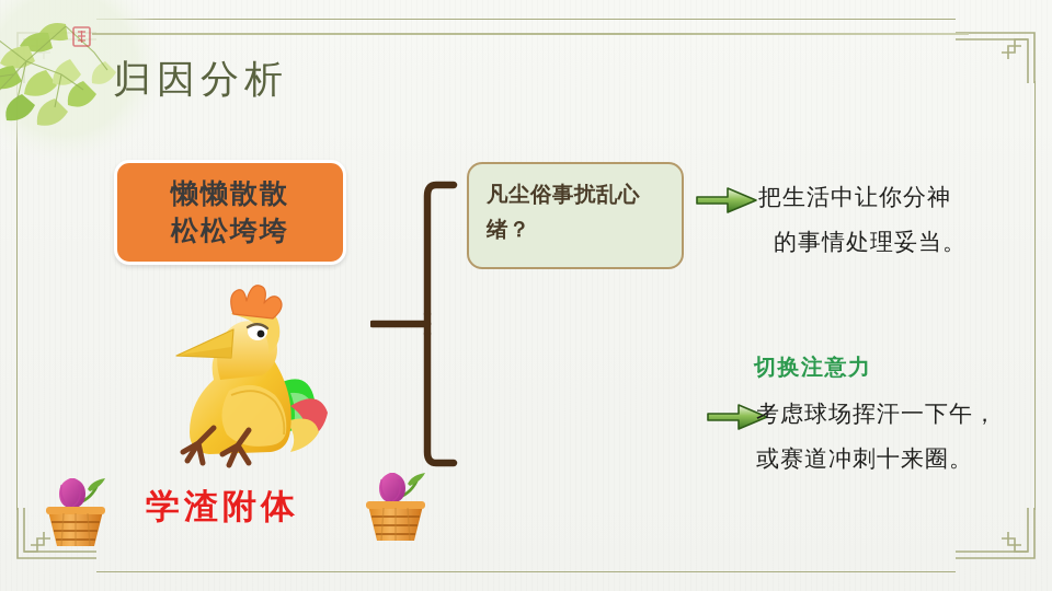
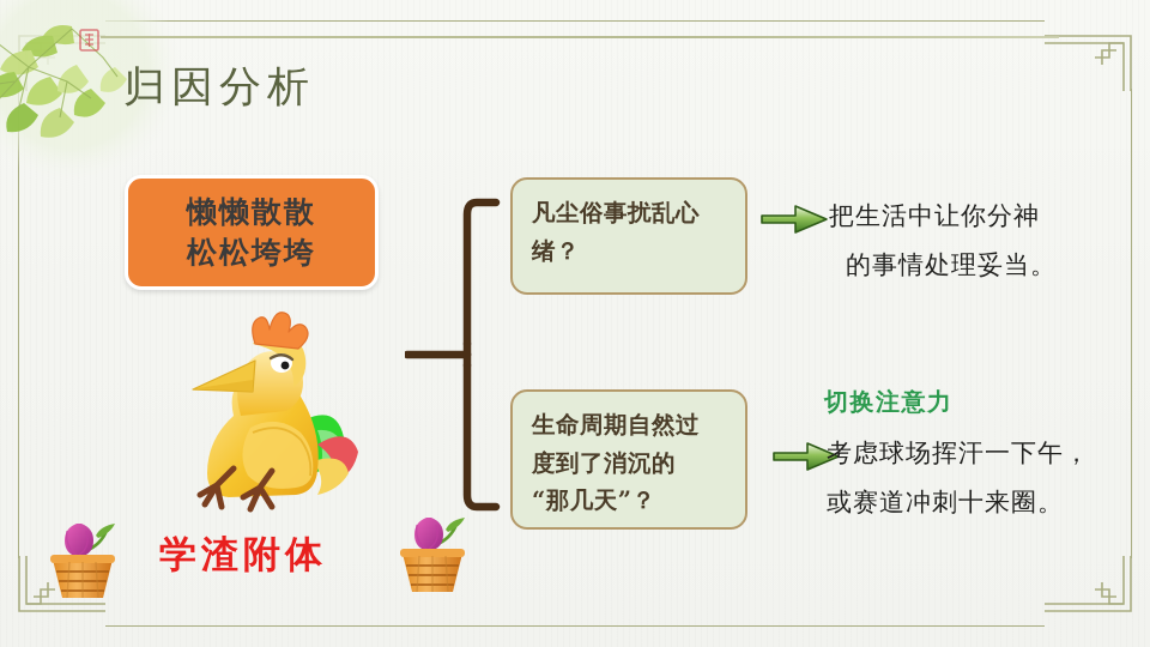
  归因分析
  懒懒散散
  松松垮垮
  凡尘俗事扰乱心
  绪？
+ 生命周期自然过
+ 度到了消沉的
+ “那几天”？
  把生活中让你分神
  的事情处理妥当。
  切换注意力
  考虑球场挥汗一下午，
  或赛道冲刺十来圈。
  学渣附体
